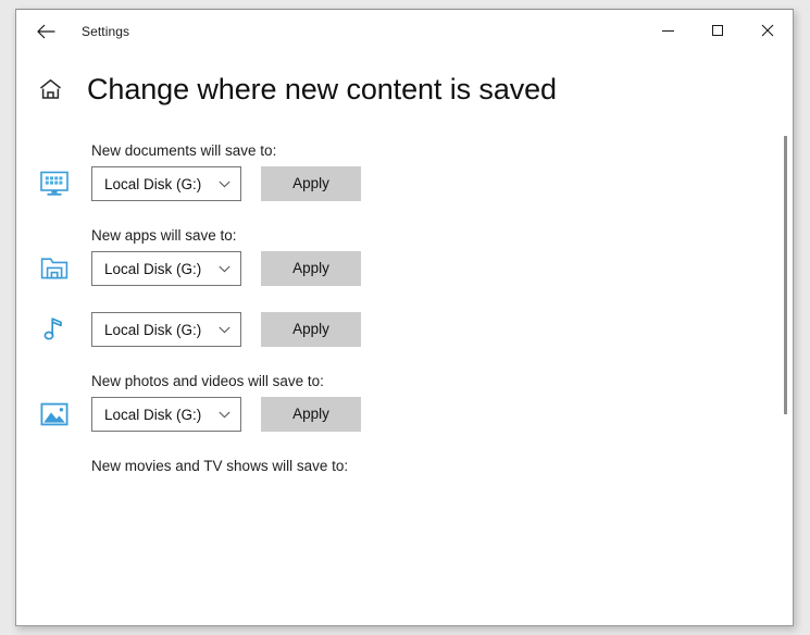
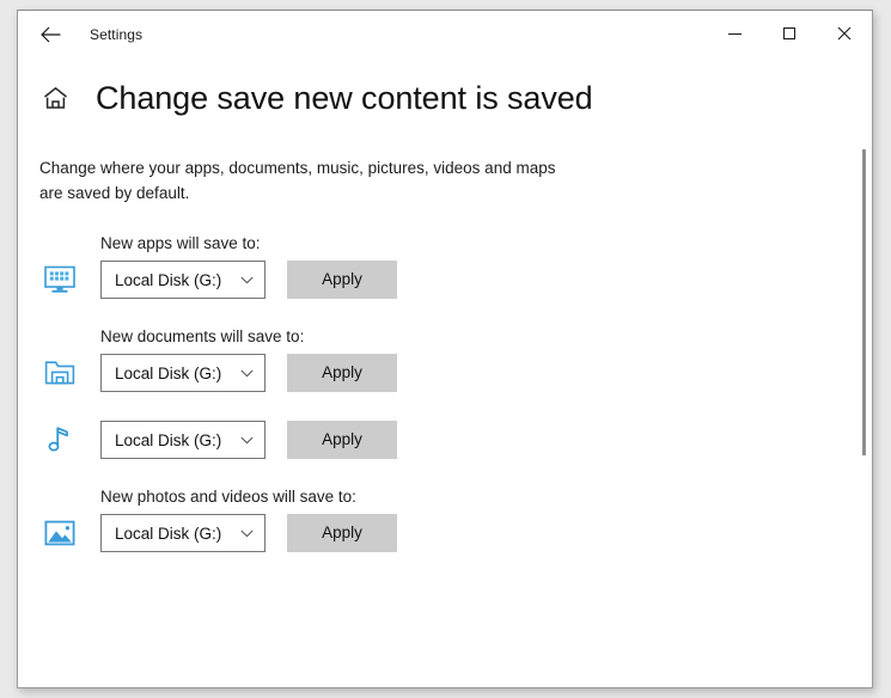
  Settings
- Change where new content is saved
+ Change save new content is saved
+ Change where your apps, documents, music, pictures, videos and maps are saved by default.
- New documents will save to:
+ New apps will save to:
  Local Disk (G:)
  Apply
- New apps will save to:
+ New documents will save to:
  Local Disk (G:)
  Apply
  Local Disk (G:)
  Apply
  New photos and videos will save to:
  Local Disk (G:)
  Apply
- New movies and TV shows will save to:
